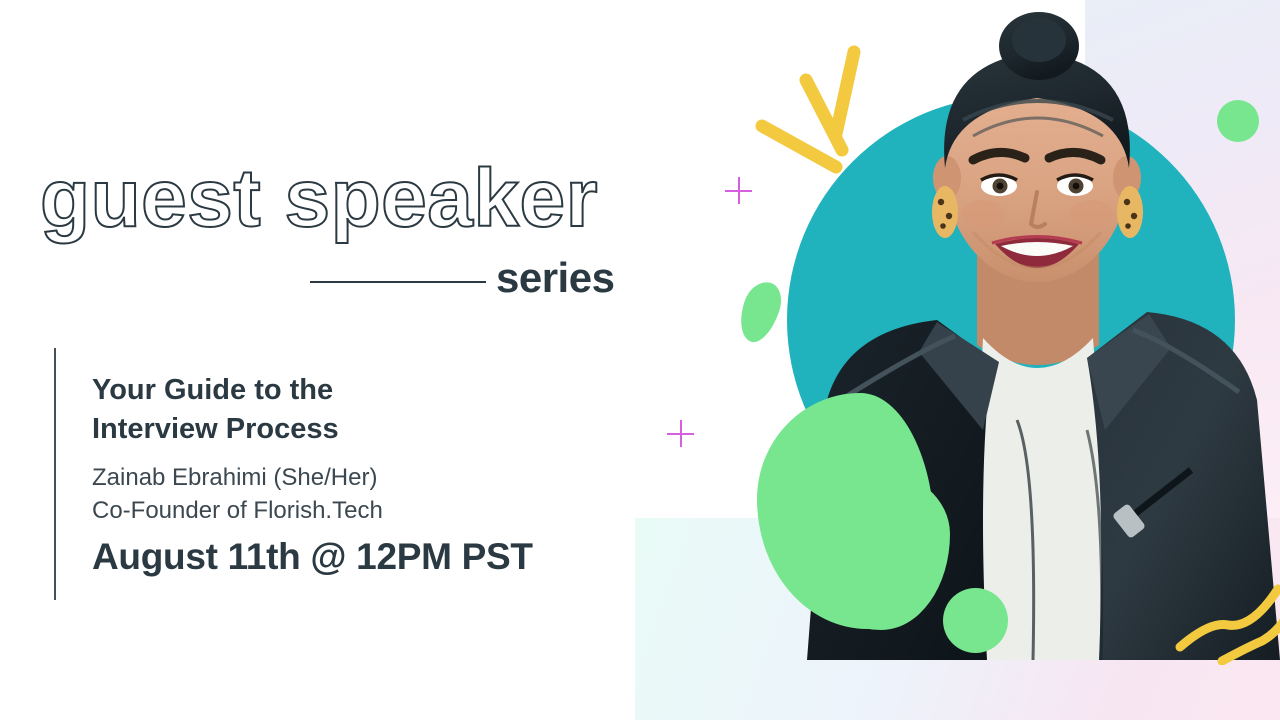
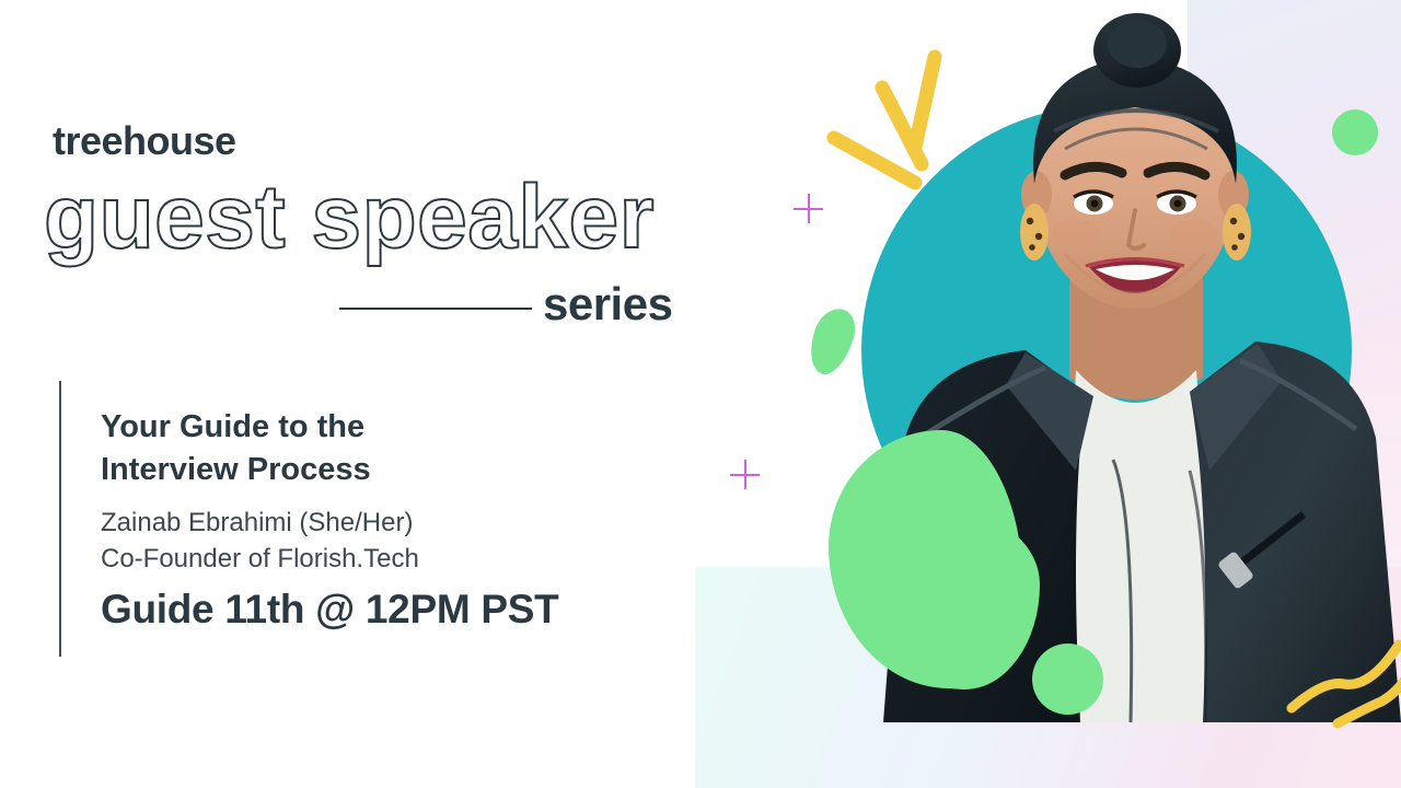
+ treehouse
  guest speaker
  series
  Your Guide to the
  Interview Process
  Zainab Ebrahimi (She/Her)
  Co-Founder of Florish.Tech
- August 11th @ 12PM PST
+ Guide 11th @ 12PM PST
